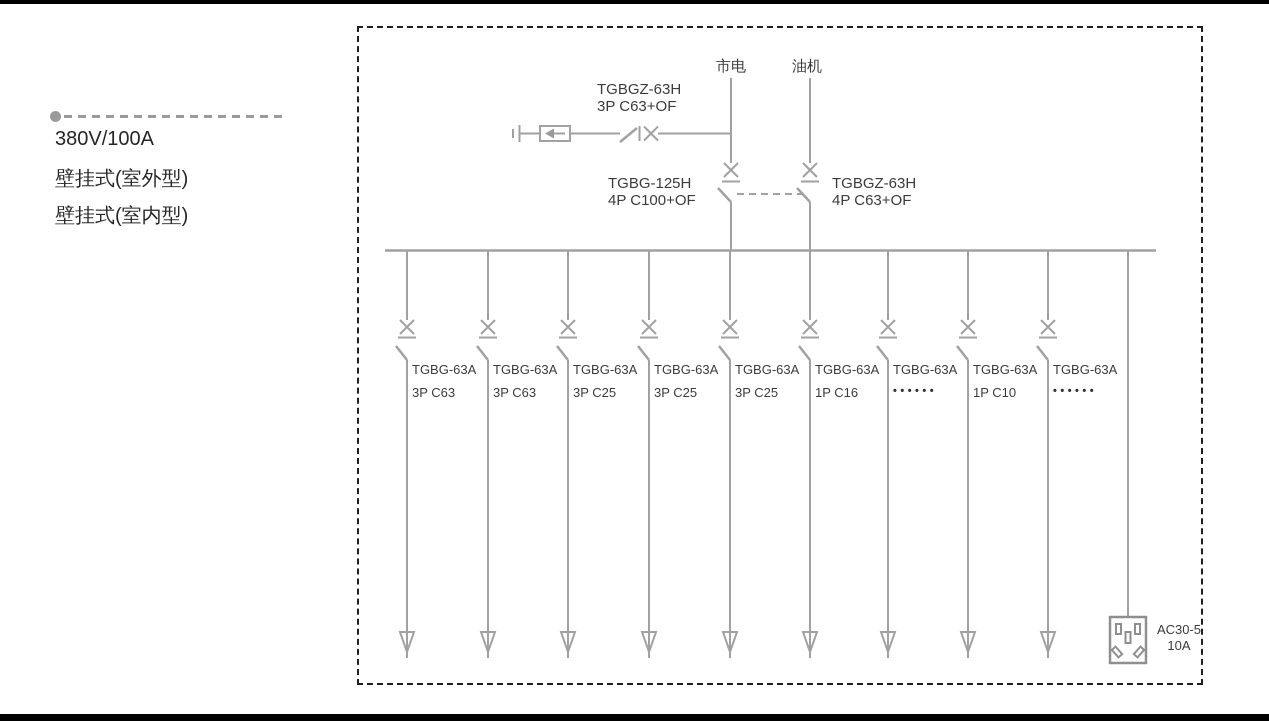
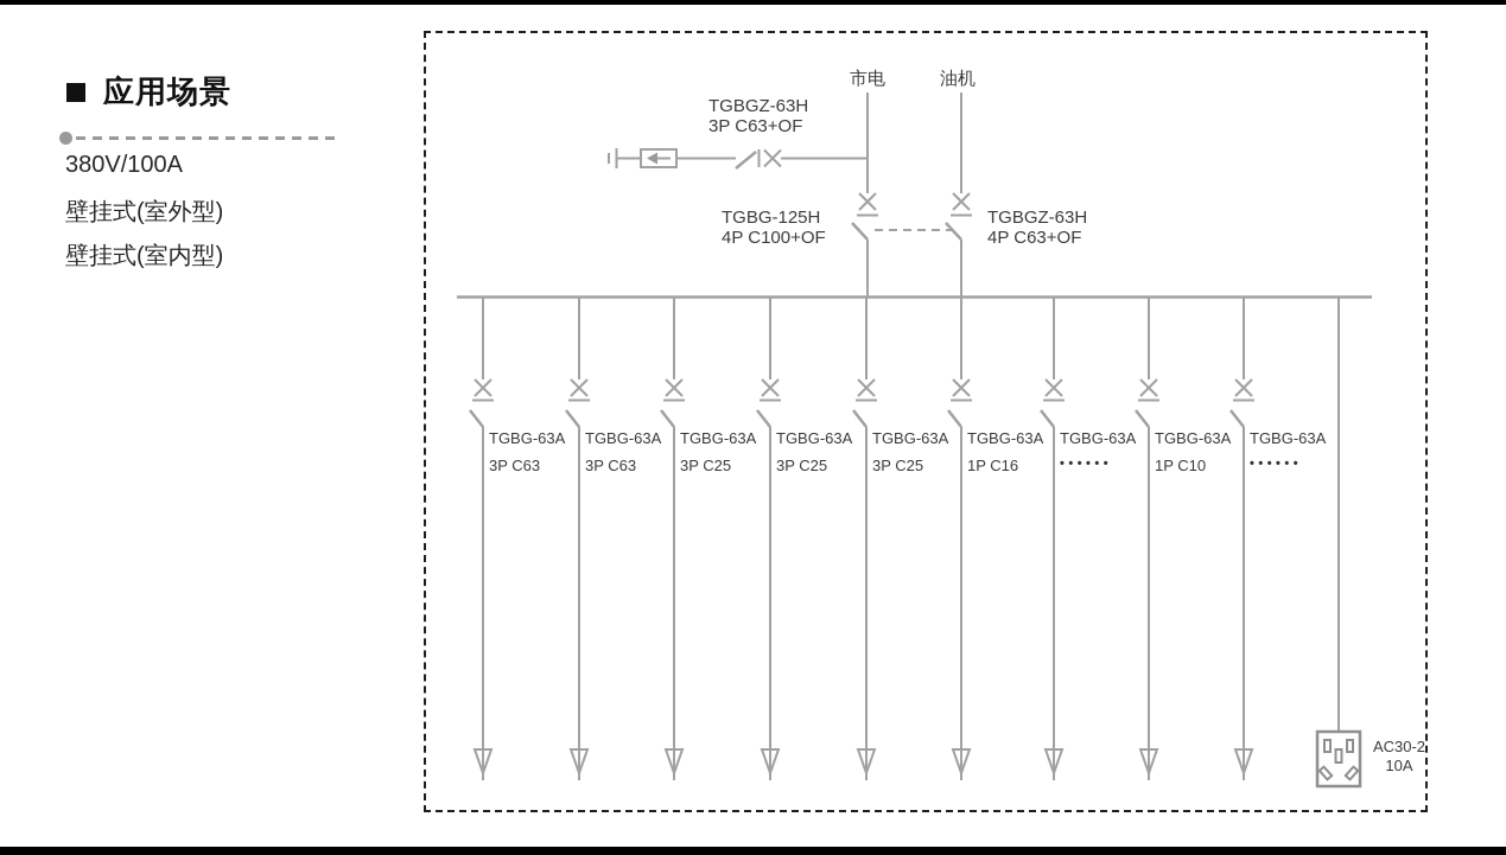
+ 应用场景
  380V/100A
  壁挂式(室外型)
  壁挂式(室内型)
  市电
  油机
  TGBGZ-63H
  3P C63+OF
  TGBG-125H
  4P C100+OF
  TGBGZ-63H
  4P C63+OF
  TGBG-63A
  3P C63
  TGBG-63A
  3P C63
  TGBG-63A
  3P C25
  TGBG-63A
  3P C25
  TGBG-63A
  3P C25
  TGBG-63A
  1P C16
  TGBG-63A
  ••••••
  TGBG-63A
  1P C10
  TGBG-63A
  ••••••
- AC30-5
+ AC30-2
  10A
